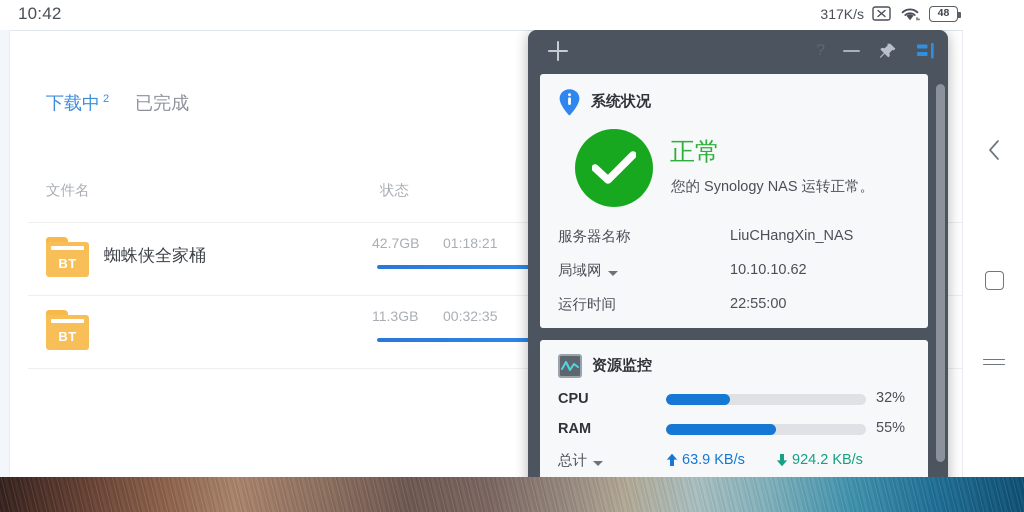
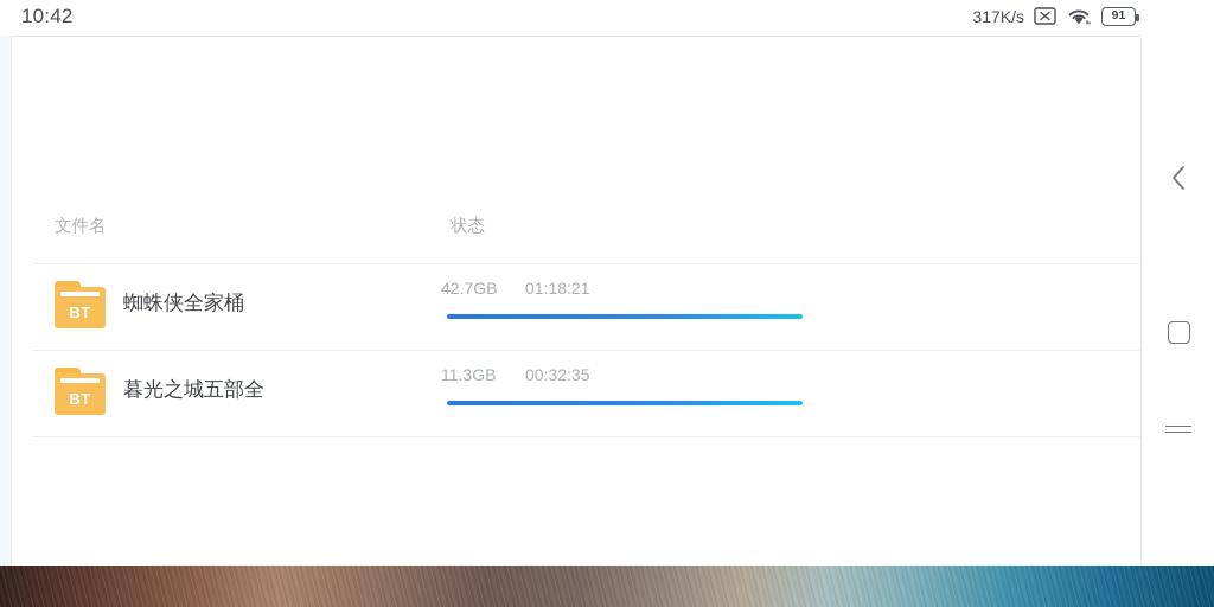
  10:42
  317K/s
- 48
+ 91
- 下载中 2
- 已完成
  文件名
  状态
  BT
  蜘蛛侠全家桶
  42.7GB
  01:18:21
  BT
+ 暮光之城五部全
  11.3GB
  00:32:35
- 系统状况
- 正常
- 您的 Synology NAS 运转正常。
- 服务器名称
- LiuCHangXin_NAS
- 局域网
- 10.10.10.62
- 运行时间
- 22:55:00
- 资源监控
- CPU
- 32%
- RAM
- 55%
- 总计
- 63.9 KB/s
- 924.2 KB/s
